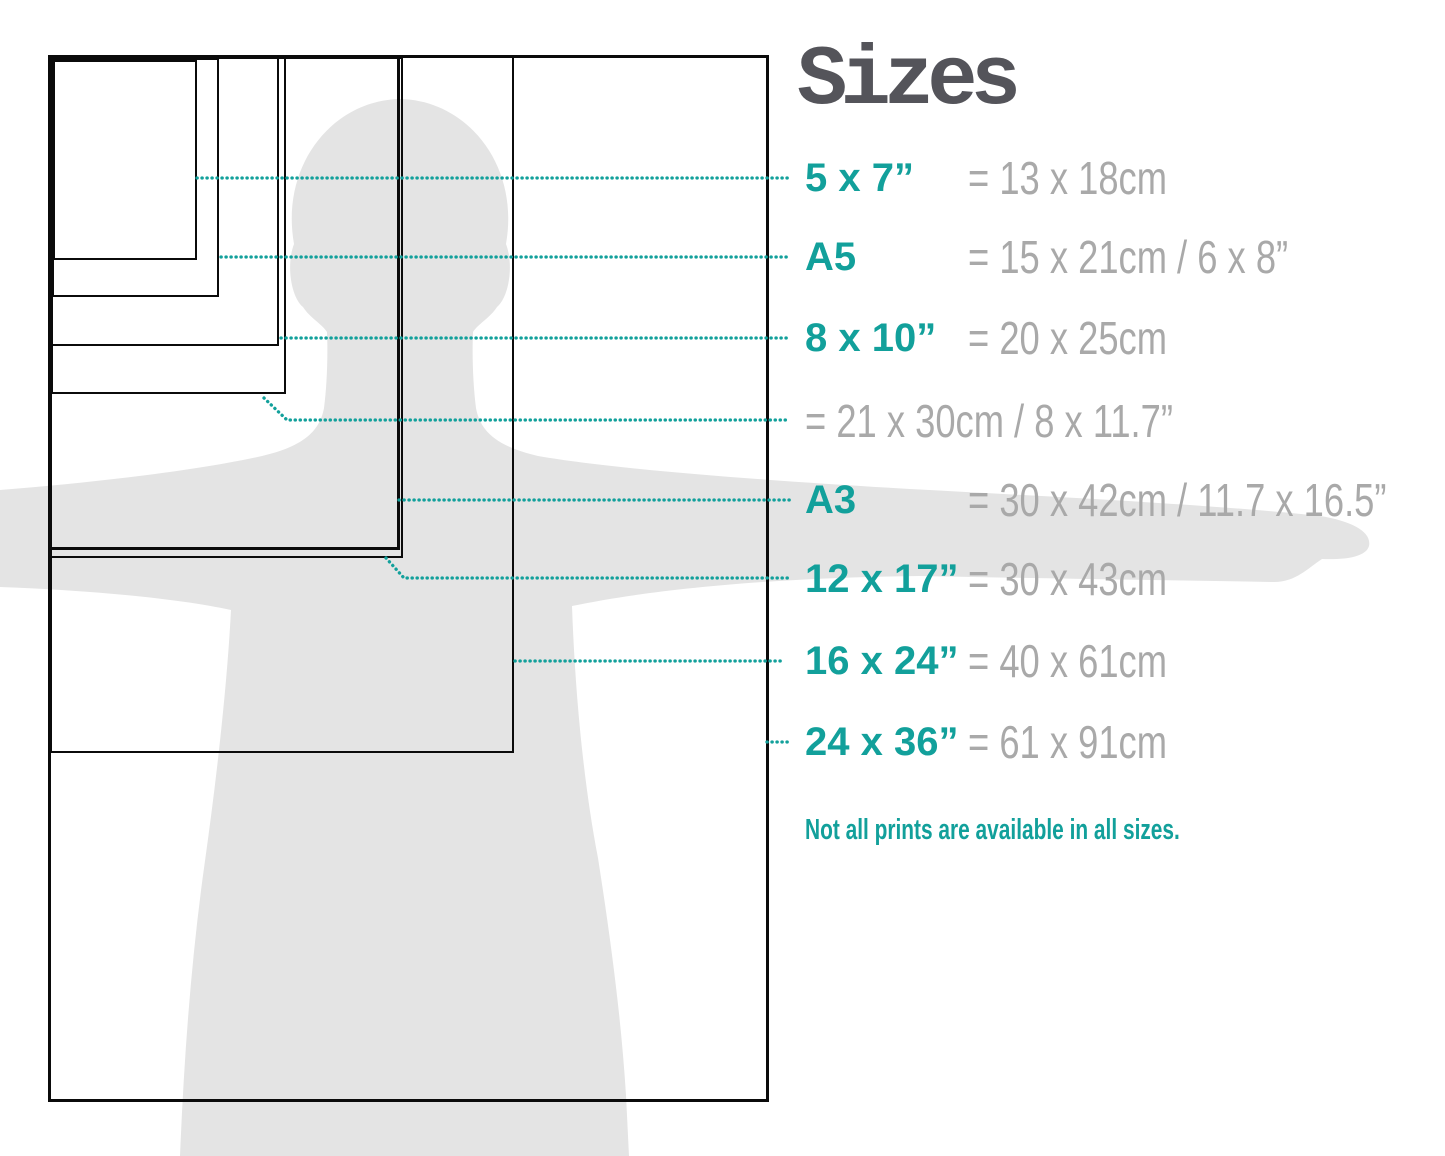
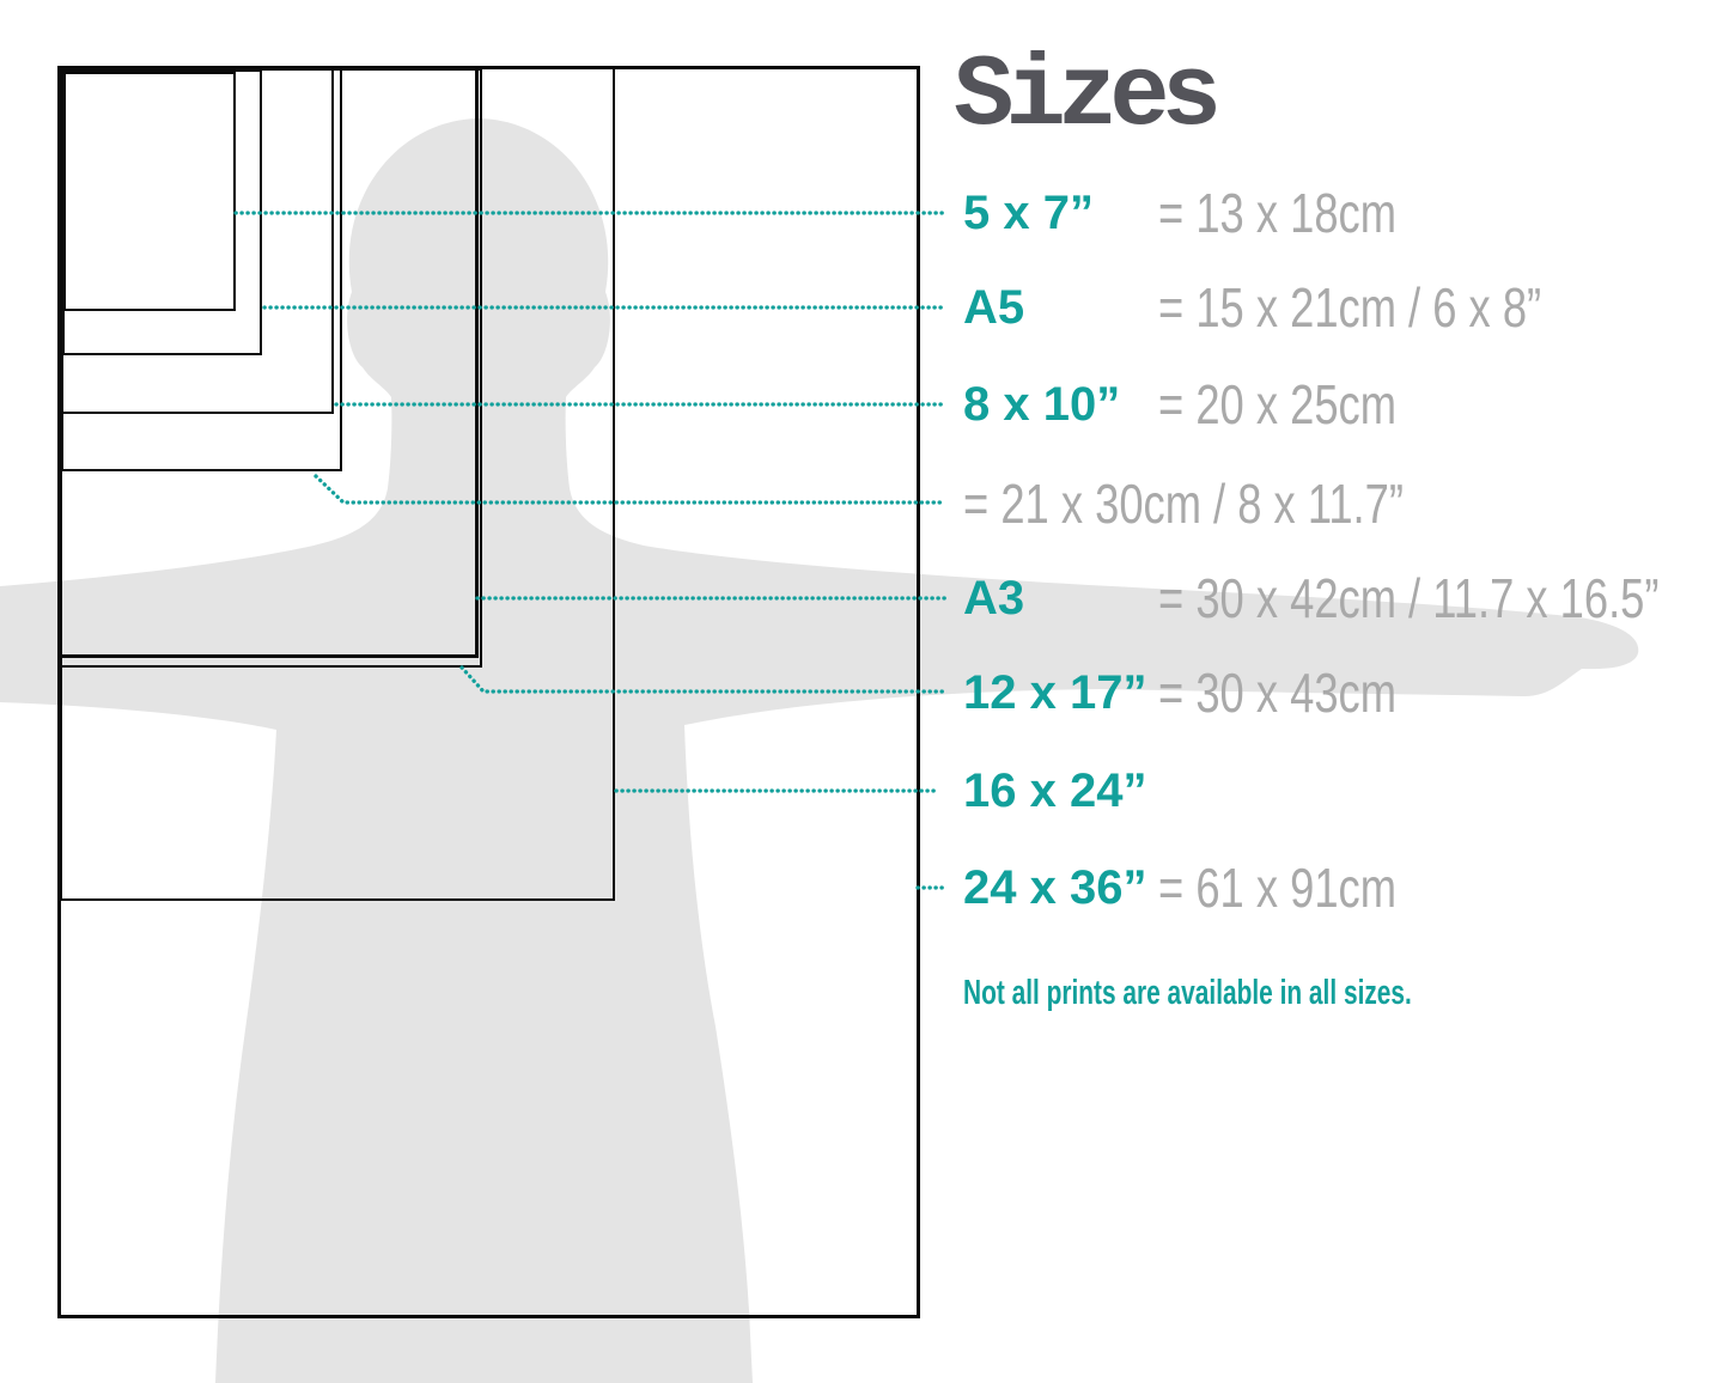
  Sizes
  Not all prints are available in all sizes.
  5 x 7”
  = 13 x 18cm
  A5
  = 15 x 21cm / 6 x 8”
  8 x 10”
  = 20 x 25cm
  = 21 x 30cm / 8 x 11.7”
  A3
  = 30 x 42cm / 11.7 x 16.5”
  12 x 17”
  = 30 x 43cm
  16 x 24”
- = 40 x 61cm
  24 x 36”
  = 61 x 91cm
